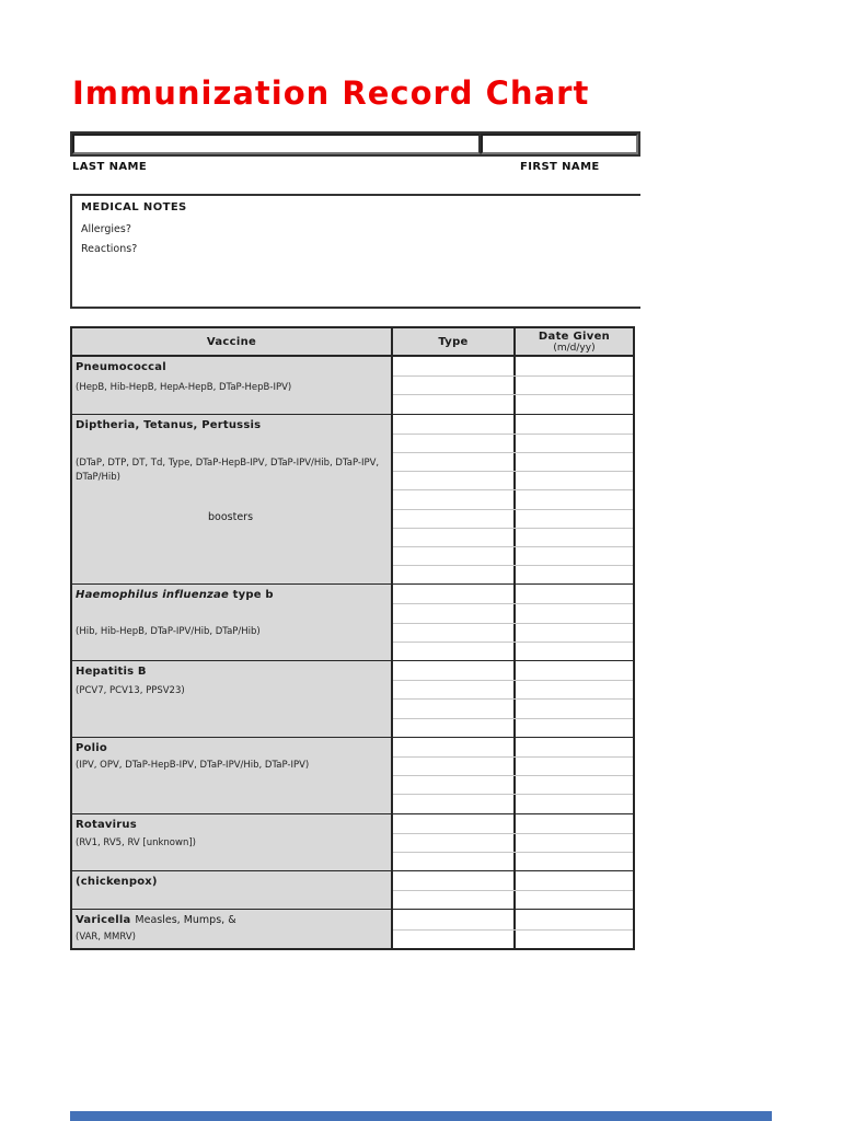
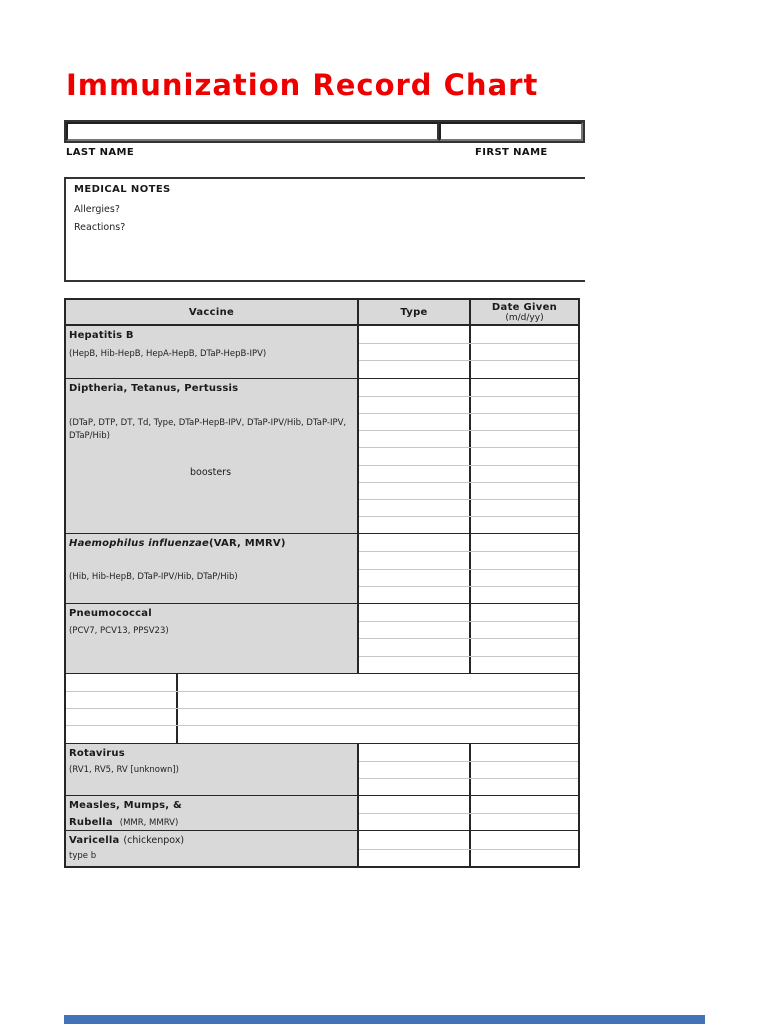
  Immunization Record Chart
  LAST NAME
  FIRST NAME
  MEDICAL NOTES
  Allergies?
  Reactions?
  Vaccine
  Type
  Date Given
  (m/d/yy)
- Pneumococcal
+ Hepatitis B
  (HepB, Hib-HepB, HepA-HepB, DTaP-HepB-IPV)
  Diptheria, Tetanus, Pertussis
  (DTaP, DTP, DT, Td, Type, DTaP-HepB-IPV, DTaP-IPV/Hib, DTaP-IPV, DTaP/Hib)
  boosters
- Haemophilus influenzae type b
+ Haemophilus influenzae(VAR, MMRV)
  (Hib, Hib-HepB, DTaP-IPV/Hib, DTaP/Hib)
- Hepatitis B
+ Pneumococcal
  (PCV7, PCV13, PPSV23)
- Polio
- (IPV, OPV, DTaP-HepB-IPV, DTaP-IPV/Hib, DTaP-IPV)
  Rotavirus
  (RV1, RV5, RV [unknown])
- (chickenpox)
+ Measles, Mumps, &
+ Rubella (MMR, MMRV)
- Varicella Measles, Mumps, &
+ Varicella (chickenpox)
- (VAR, MMRV)
+ type b
